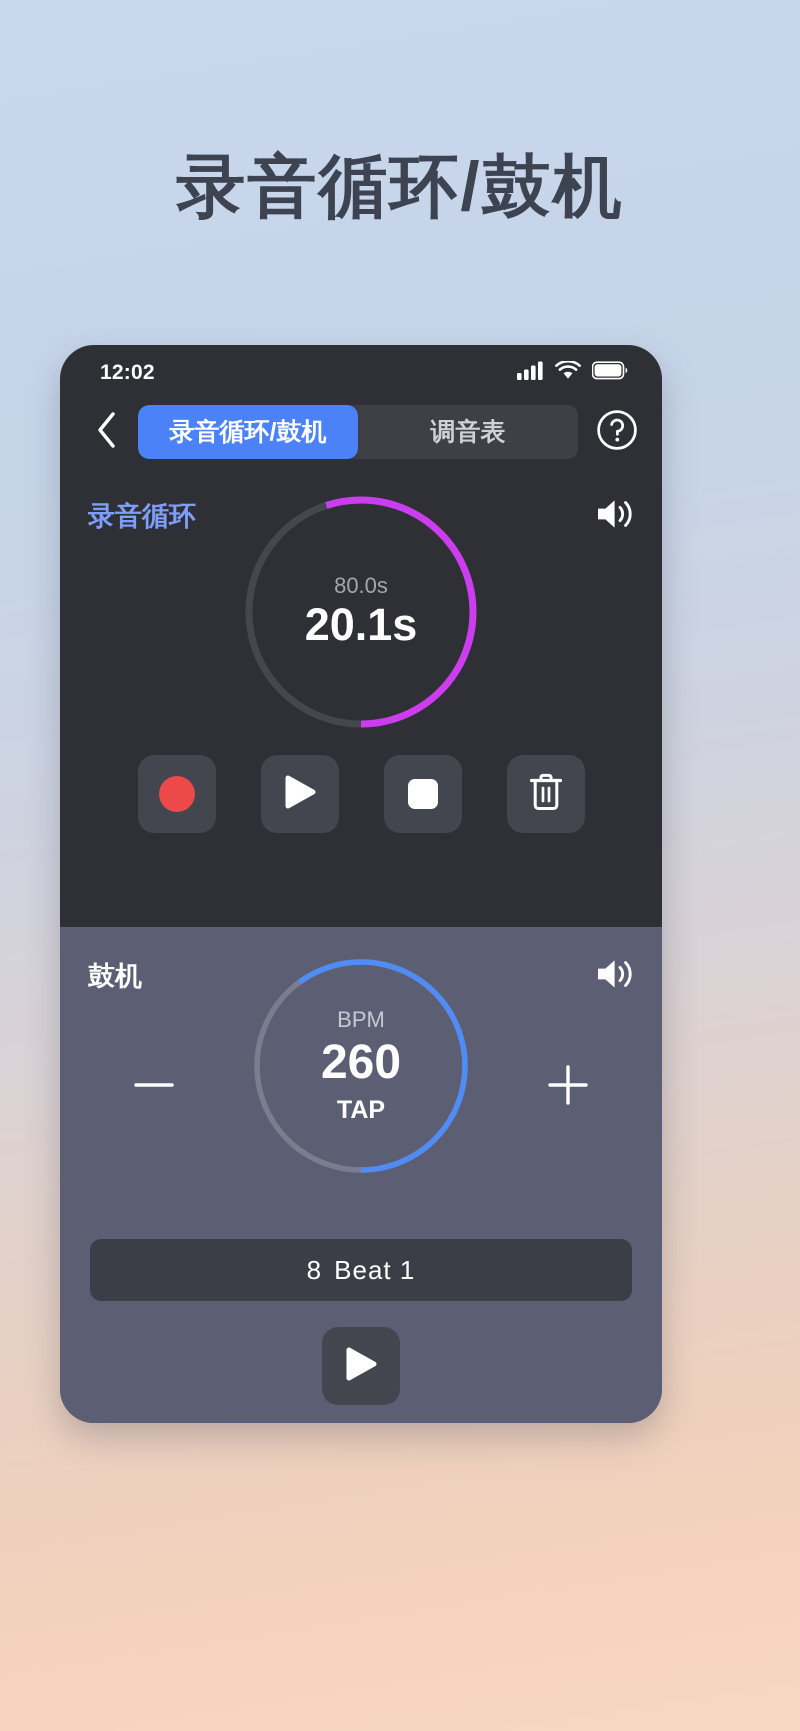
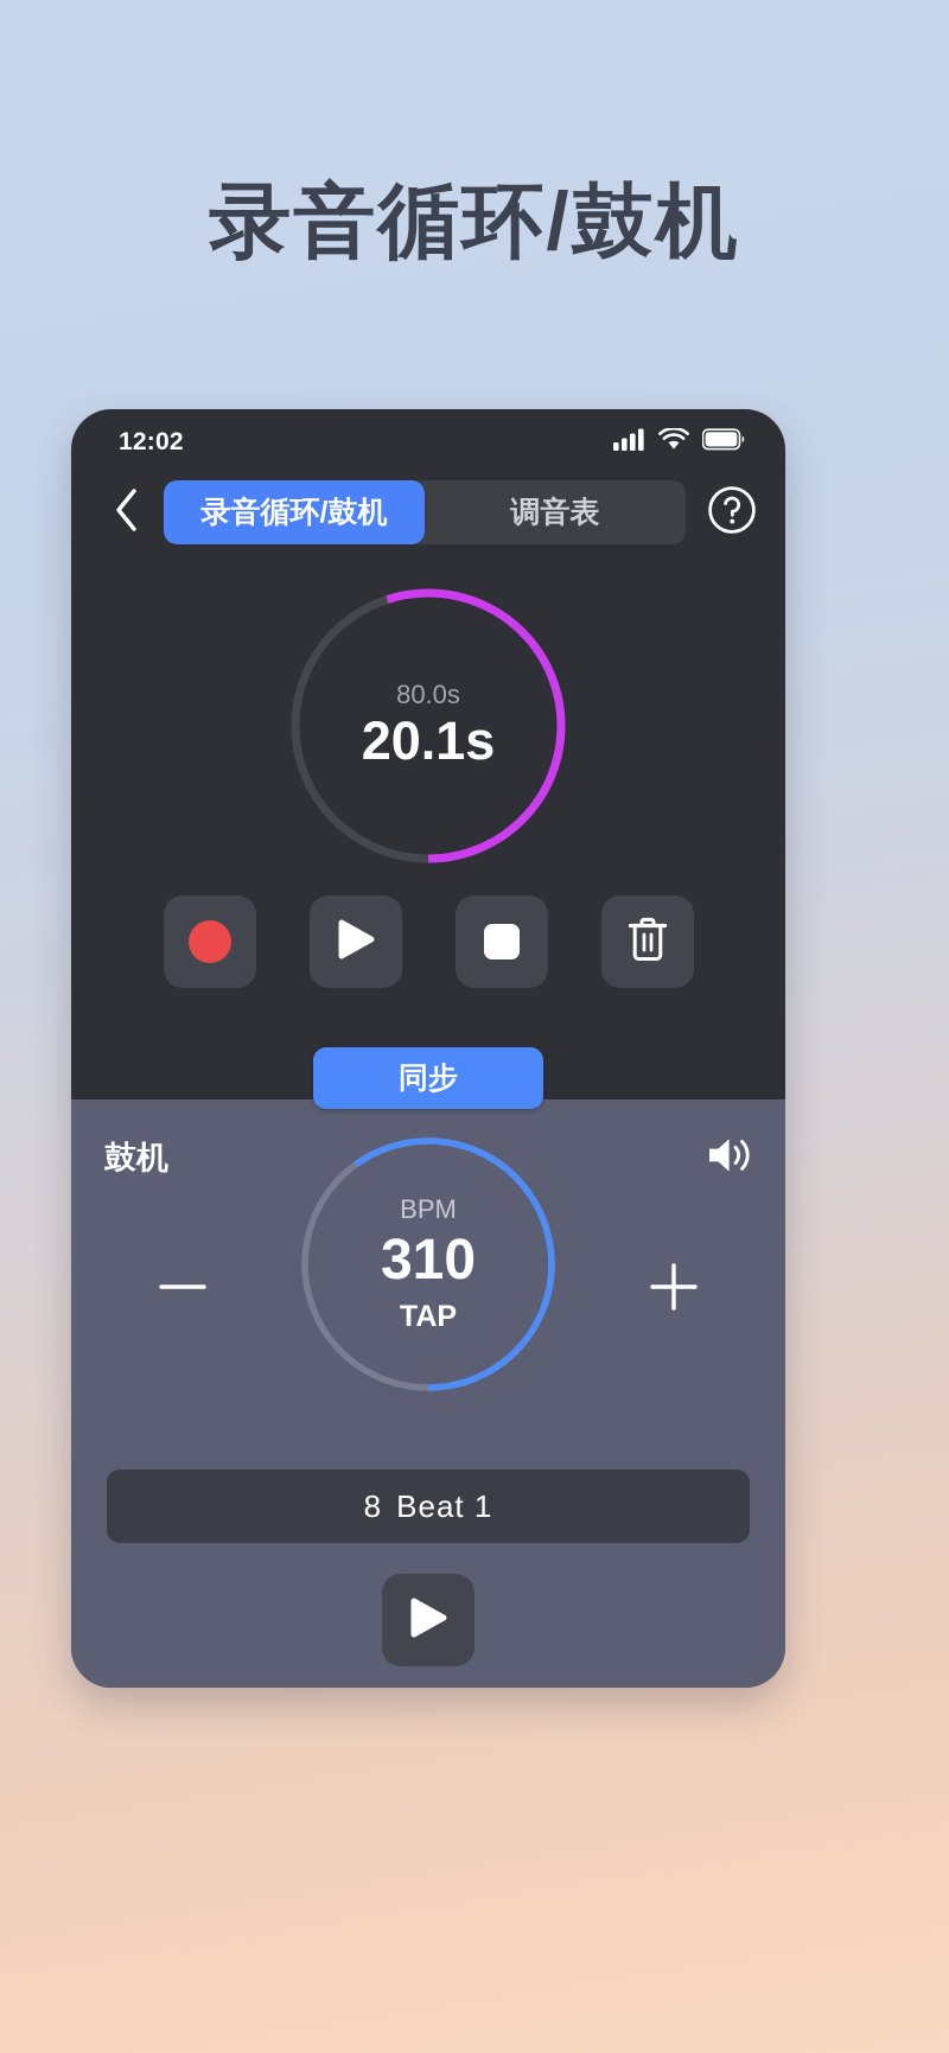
  录音循环/鼓机
  12:02
  录音循环/鼓机
  调音表
- 录音循环
  80.0s
  20.1s
+ 同步
  鼓机
  BPM
- 260
+ 310
  TAP
  8
  Beat 1
